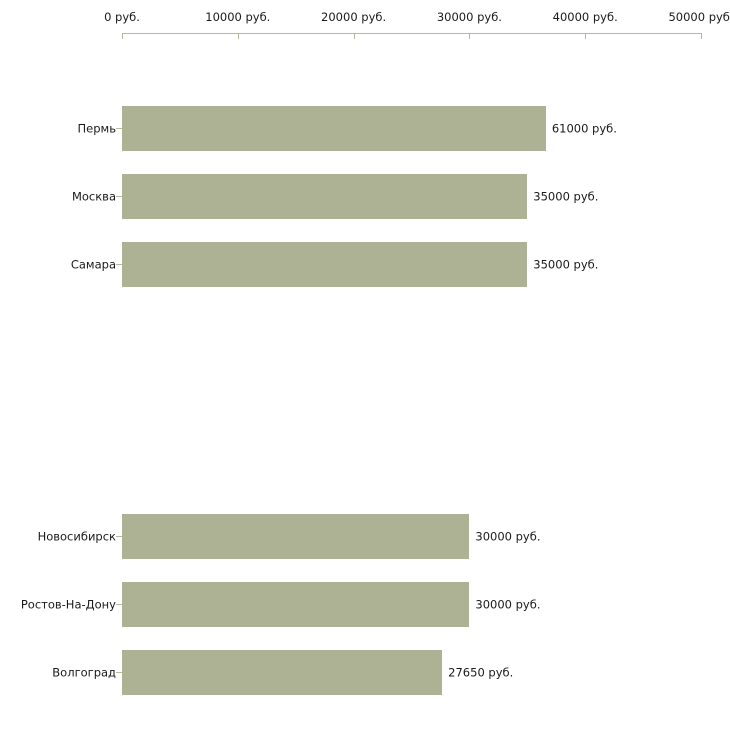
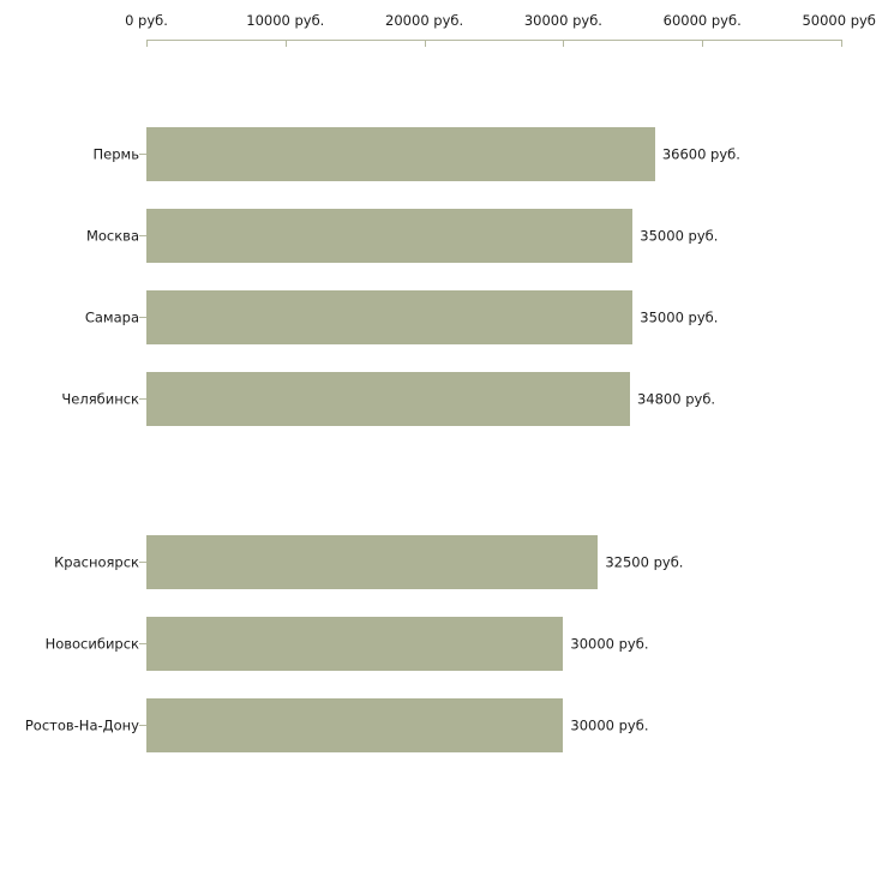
  0 руб.
  10000 руб.
  20000 руб.
  30000 руб.
- 40000 руб.
+ 60000 руб.
  50000 руб
  Пермь
- 61000 руб.
+ 36600 руб.
  Москва
  35000 руб.
  Самара
  35000 руб.
+ Челябинск
+ 34800 руб.
+ Красноярск
+ 32500 руб.
  Новосибирск
  30000 руб.
  Ростов-На-Дону
  30000 руб.
- Волгоград
- 27650 руб.
